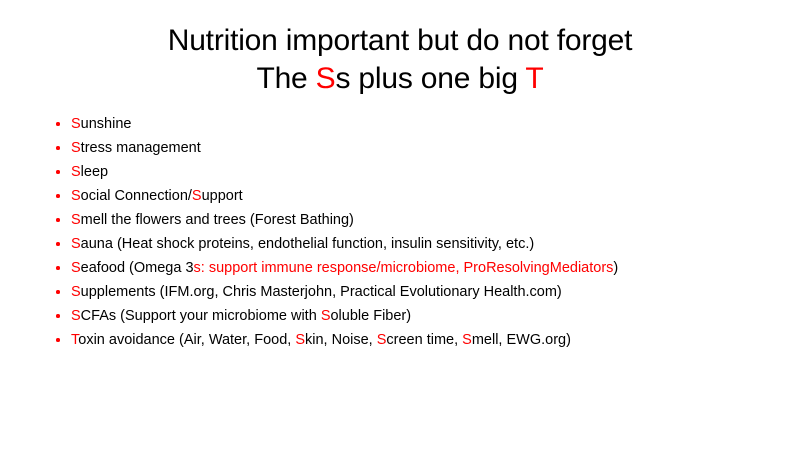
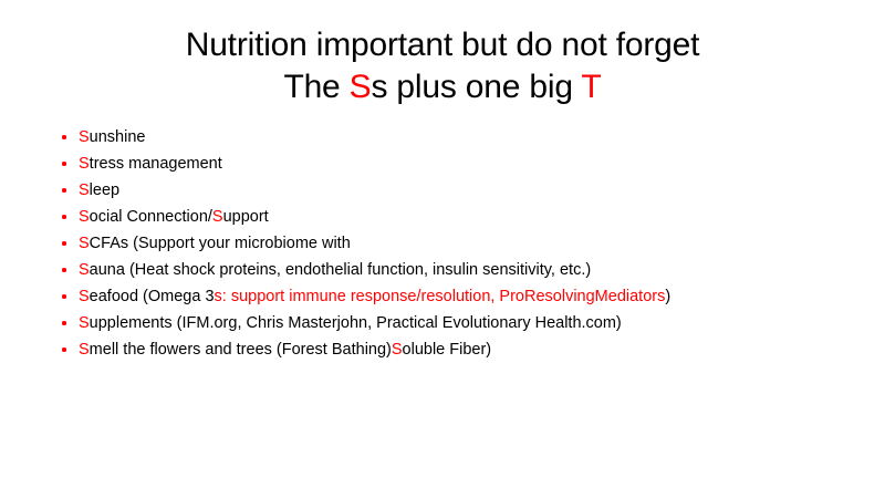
  Nutrition important but do not forget
  The Ss plus one big T
  Sunshine
  Stress management
  Sleep
  Social Connection/Support
- Smell the flowers and trees (Forest Bathing)
+ SCFAs (Support your microbiome with
  Sauna (Heat shock proteins, endothelial function, insulin sensitivity, etc.)
- Seafood (Omega 3s: support immune response/microbiome, ProResolvingMediators)
+ Seafood (Omega 3s: support immune response/resolution, ProResolvingMediators)
  Supplements (IFM.org, Chris Masterjohn, Practical Evolutionary Health.com)
- SCFAs (Support your microbiome with Soluble Fiber)
+ Smell the flowers and trees (Forest Bathing)Soluble Fiber)
- Toxin avoidance (Air, Water, Food, Skin, Noise, Screen time, Smell, EWG.org)
